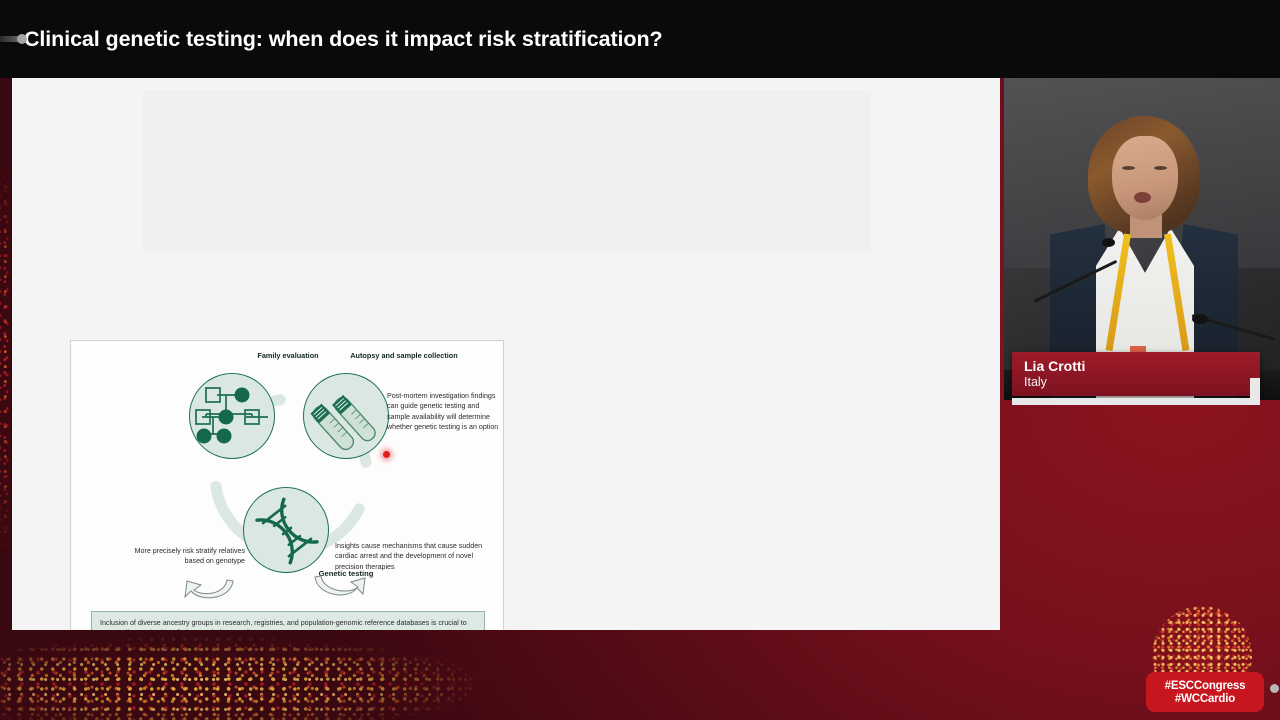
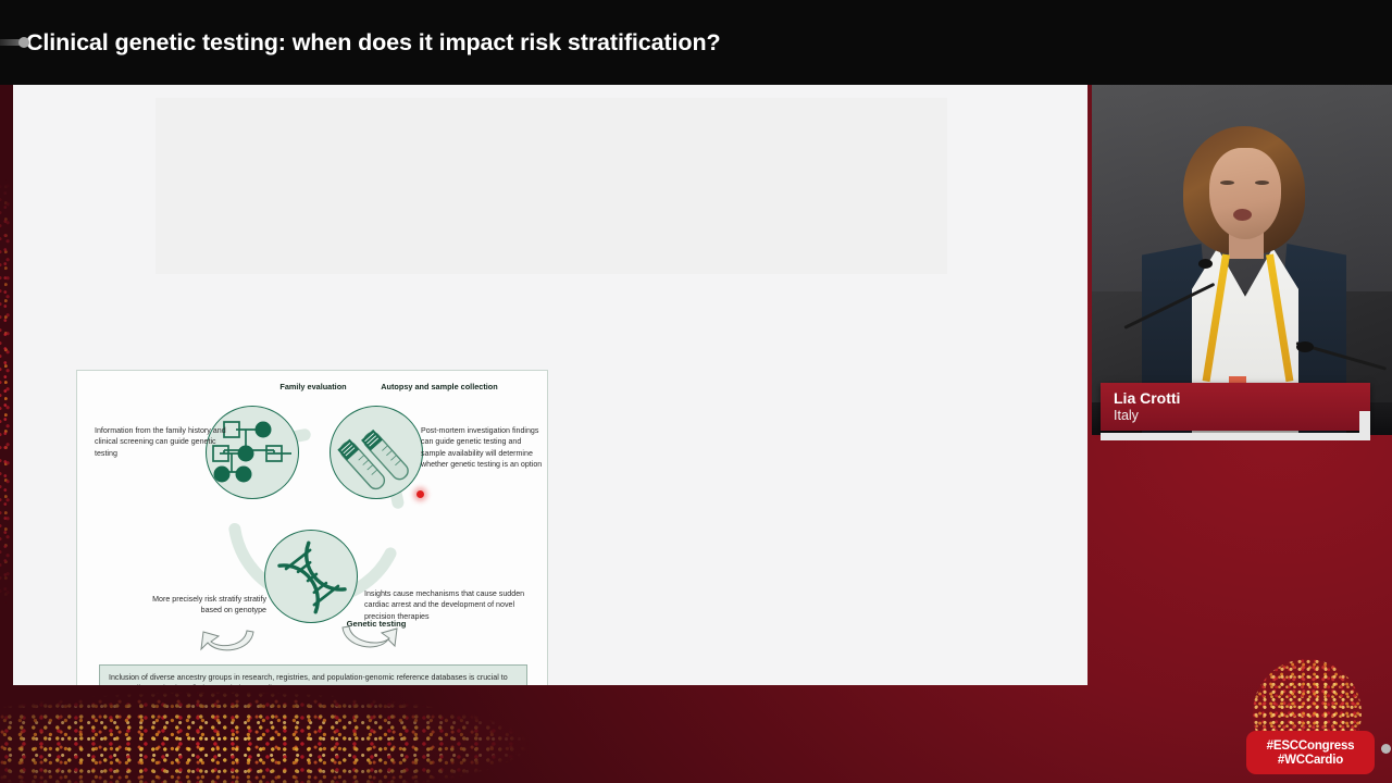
  Clinical genetic testing: when does it impact risk stratification?
  Family evaluation
  Autopsy and sample collection
  Genetic testing
+ Information from the family history and clinical screening can guide genetic testing
  Post-mortem investigation findings can guide genetic testing and sample availability will determine whether genetic testing is an option
- More precisely risk stratify relatives based on genotype
+ More precisely risk stratify stratify based on genotype
  Insights cause mechanisms that cause sudden cardiac arrest and the development of novel precision therapies
  Inclusion of diverse ancestry groups in research, registries, and population-genomic reference databases is crucial to
  Lia Crotti
  Italy
  #ESCCongress
  #WCCardio
